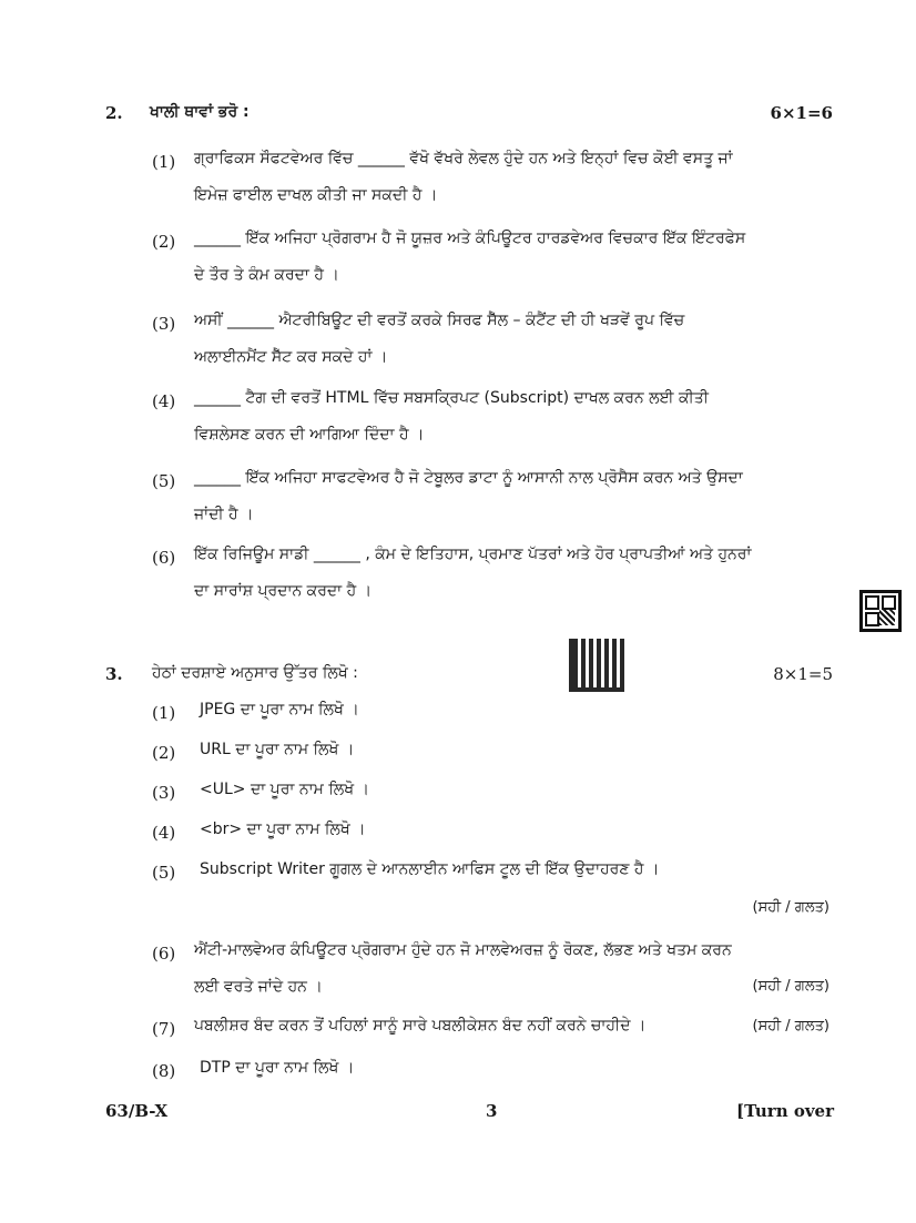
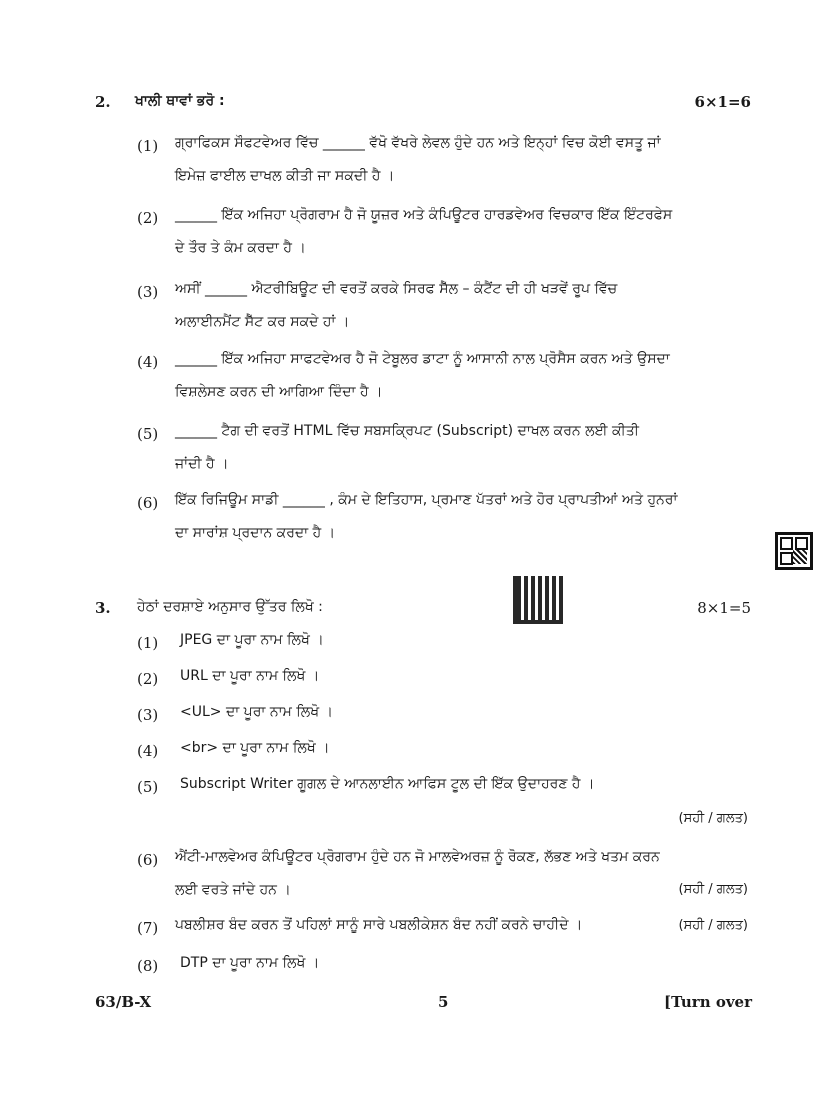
  2.
  ਖਾਲੀ ਥਾਵਾਂ ਭਰੋ :
  6×1=6
  (1)
  ਗ੍ਰਾਫਿਕਸ ਸੌਫਟਵੇਅਰ ਵਿੱਚ ______ ਵੱਖੋ ਵੱਖਰੇ ਲੇਵਲ ਹੁੰਦੇ ਹਨ ਅਤੇ ਇਨ੍ਹਾਂ ਵਿਚ ਕੋਈ ਵਸਤੂ ਜਾਂ
  ਇਮੇਜ਼ ਫਾਈਲ ਦਾਖਲ ਕੀਤੀ ਜਾ ਸਕਦੀ ਹੈ ।
  (2)
  ______ ਇੱਕ ਅਜਿਹਾ ਪ੍ਰੋਗਰਾਮ ਹੈ ਜੋ ਯੂਜ਼ਰ ਅਤੇ ਕੰਪਿਊਟਰ ਹਾਰਡਵੇਅਰ ਵਿਚਕਾਰ ਇੱਕ ਇੰਟਰਫੇਸ
  ਦੇ ਤੌਰ ਤੇ ਕੰਮ ਕਰਦਾ ਹੈ ।
  (3)
  ਅਸੀਂ ______ ਐਟਰੀਬਿਊਟ ਦੀ ਵਰਤੋਂ ਕਰਕੇ ਸਿਰਫ ਸੈੱਲ – ਕੰਟੈਂਟ ਦੀ ਹੀ ਖੜਵੇਂ ਰੂਪ ਵਿੱਚ
  ਅਲਾਈਨਮੈਂਟ ਸੈੱਟ ਕਰ ਸਕਦੇ ਹਾਂ ।
  (4)
- ______ ਟੈਗ ਦੀ ਵਰਤੋਂ HTML ਵਿੱਚ ਸਬਸਕ੍ਰਿਪਟ (Subscript) ਦਾਖਲ ਕਰਨ ਲਈ ਕੀਤੀ
+ ______ ਇੱਕ ਅਜਿਹਾ ਸਾਫਟਵੇਅਰ ਹੈ ਜੋ ਟੇਬੂਲਰ ਡਾਟਾ ਨੂੰ ਆਸਾਨੀ ਨਾਲ ਪ੍ਰੋਸੈਸ ਕਰਨ ਅਤੇ ਉਸਦਾ
  ਵਿਸ਼ਲੇਸਣ ਕਰਨ ਦੀ ਆਗਿਆ ਦਿੰਦਾ ਹੈ ।
  (5)
- ______ ਇੱਕ ਅਜਿਹਾ ਸਾਫਟਵੇਅਰ ਹੈ ਜੋ ਟੇਬੂਲਰ ਡਾਟਾ ਨੂੰ ਆਸਾਨੀ ਨਾਲ ਪ੍ਰੋਸੈਸ ਕਰਨ ਅਤੇ ਉਸਦਾ
+ ______ ਟੈਗ ਦੀ ਵਰਤੋਂ HTML ਵਿੱਚ ਸਬਸਕ੍ਰਿਪਟ (Subscript) ਦਾਖਲ ਕਰਨ ਲਈ ਕੀਤੀ
  ਜਾਂਦੀ ਹੈ ।
  (6)
  ਇੱਕ ਰਿਜਿਊਮ ਸਾਡੀ ______ , ਕੰਮ ਦੇ ਇਤਿਹਾਸ, ਪ੍ਰਮਾਣ ਪੱਤਰਾਂ ਅਤੇ ਹੋਰ ਪ੍ਰਾਪਤੀਆਂ ਅਤੇ ਹੁਨਰਾਂ
  ਦਾ ਸਾਰਾਂਸ਼ ਪ੍ਰਦਾਨ ਕਰਦਾ ਹੈ ।
  3.
  ਹੇਠਾਂ ਦਰਸ਼ਾਏ ਅਨੁਸਾਰ ਉੱਤਰ ਲਿਖੋ :
  8×1=5
  (1)
  JPEG ਦਾ ਪੂਰਾ ਨਾਮ ਲਿਖੋ ।
  (2)
  URL ਦਾ ਪੂਰਾ ਨਾਮ ਲਿਖੋ ।
  (3)
  <UL> ਦਾ ਪੂਰਾ ਨਾਮ ਲਿਖੋ ।
  (4)
  <br> ਦਾ ਪੂਰਾ ਨਾਮ ਲਿਖੋ ।
  (5)
  Subscript Writer ਗੂਗਲ ਦੇ ਆਨਲਾਈਨ ਆਫਿਸ ਟੂਲ ਦੀ ਇੱਕ ਉਦਾਹਰਣ ਹੈ ।
  (ਸਹੀ / ਗਲਤ)
  (6)
  ਐਂਟੀ-ਮਾਲਵੇਅਰ ਕੰਪਿਊਟਰ ਪ੍ਰੋਗਰਾਮ ਹੁੰਦੇ ਹਨ ਜੋ ਮਾਲਵੇਅਰਜ਼ ਨੂੰ ਰੋਕਣ, ਲੱਭਣ ਅਤੇ ਖਤਮ ਕਰਨ
  ਲਈ ਵਰਤੇ ਜਾਂਦੇ ਹਨ ।
  (ਸਹੀ / ਗਲਤ)
  (7)
  ਪਬਲੀਸ਼ਰ ਬੰਦ ਕਰਨ ਤੋਂ ਪਹਿਲਾਂ ਸਾਨੂੰ ਸਾਰੇ ਪਬਲੀਕੇਸ਼ਨ ਬੰਦ ਨਹੀਂ ਕਰਨੇ ਚਾਹੀਦੇ ।
  (ਸਹੀ / ਗਲਤ)
  (8)
  DTP ਦਾ ਪੂਰਾ ਨਾਮ ਲਿਖੋ ।
  63/B-X
- 3
+ 5
  [Turn over
